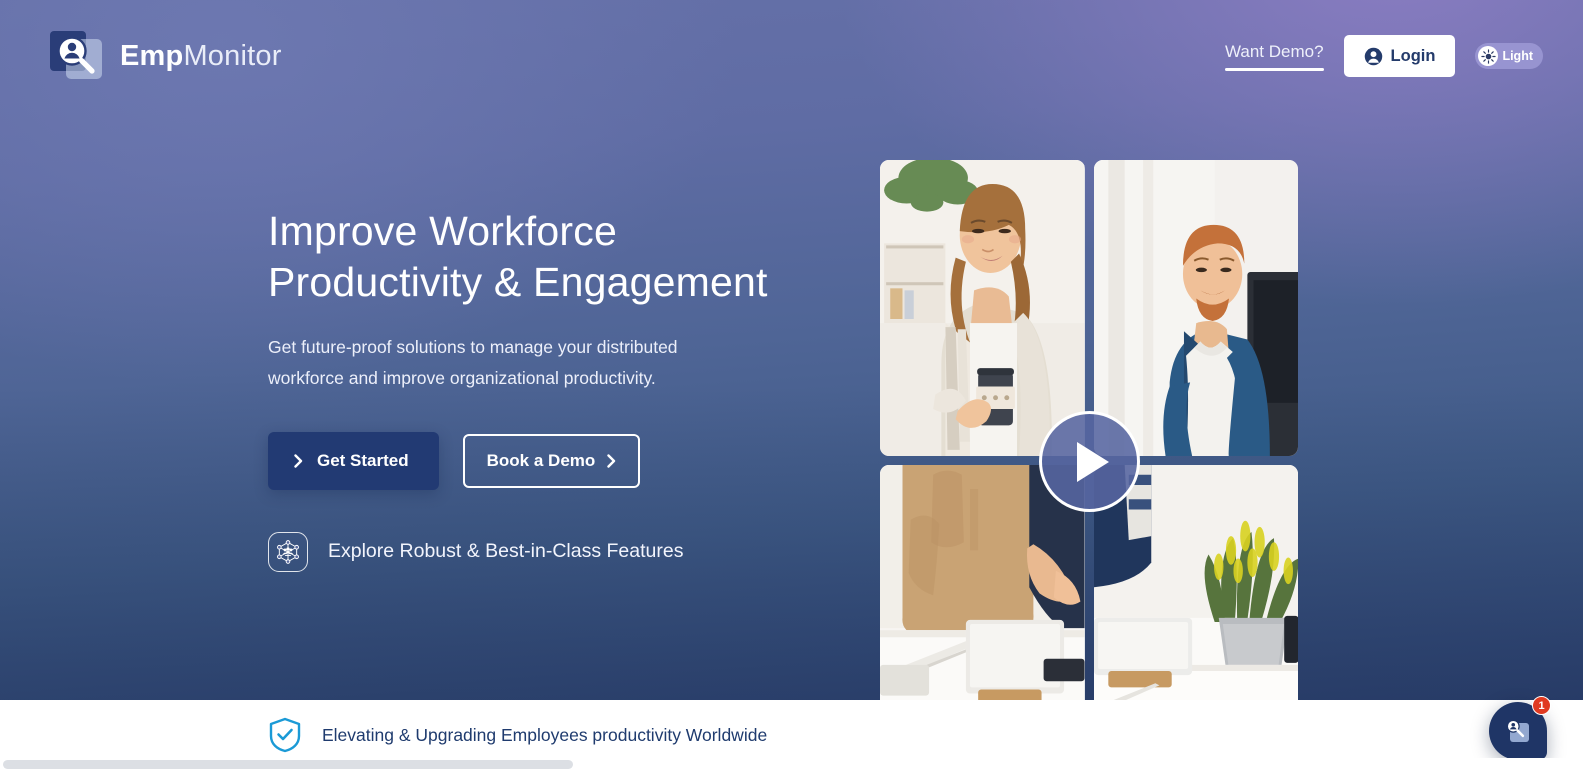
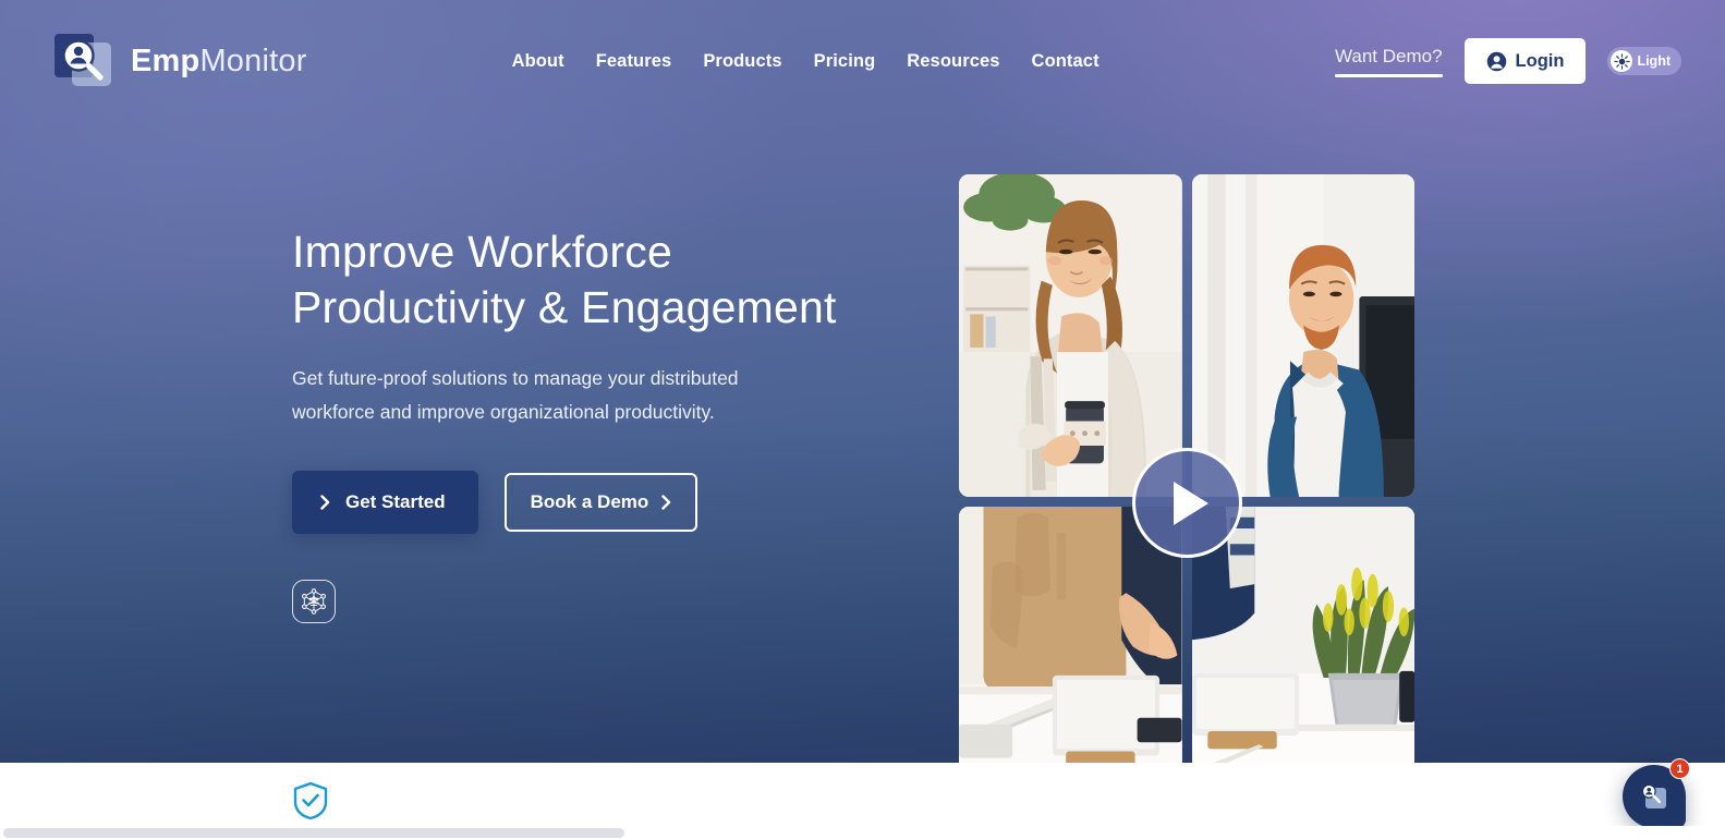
  EmpMonitor
+ About
+ Features
+ Products
+ Pricing
+ Resources
+ Contact
  Want Demo?
  Login
  Light
  Improve Workforce
  Productivity & Engagement
  Get future-proof solutions to manage your distributed workforce and improve organizational productivity.
  Get Started
  Book a Demo
- Explore Robust & Best-in-Class Features
- Elevating & Upgrading Employees productivity Worldwide
  1
